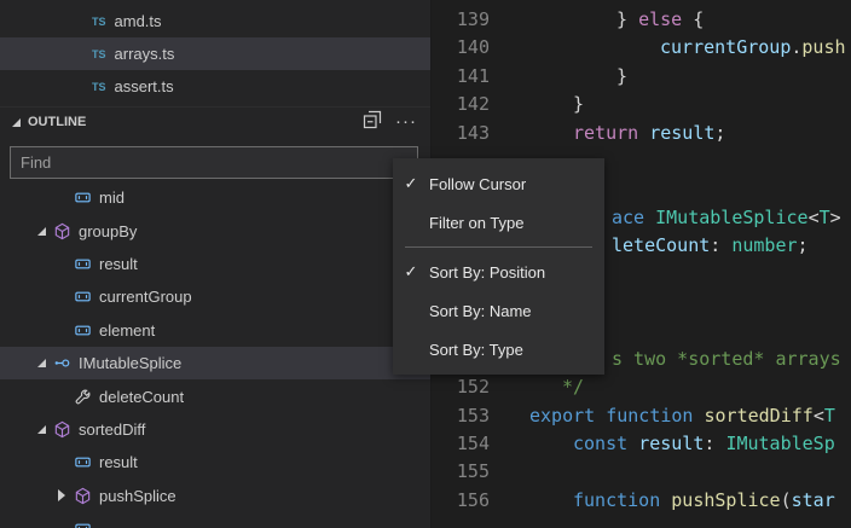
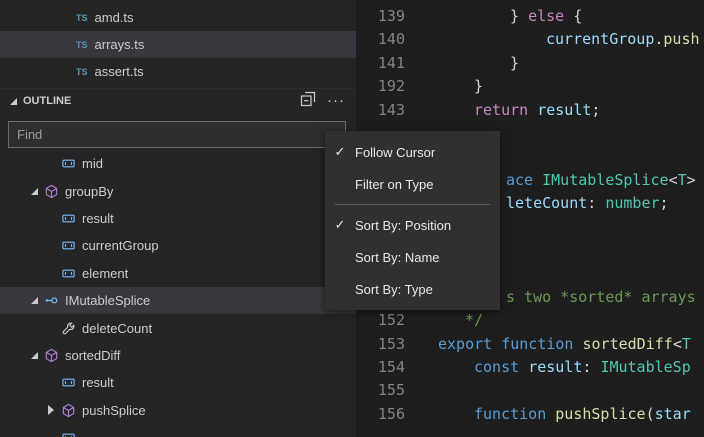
  TS
  amd.ts
  TS
  arrays.ts
  TS
  assert.ts
  OUTLINE
  ···
  Find
  mid
  groupBy
  result
  currentGroup
  element
  IMutableSplice
  deleteCount
  sortedDiff
  result
  pushSplice
  139
  } else {
  140
  currentGroup.push
  141
  }
- 142
+ 192
  }
  143
  return result;
  ace IMutableSplice<T>
  leteCount: number;
  s two *sorted* arrays
  152
  */
  153
  export function sortedDiff<T
  154
  const result: IMutableSp
  155
  156
  function pushSplice(star
  ✓
  Follow Cursor
  Filter on Type
  ✓
  Sort By: Position
  Sort By: Name
  Sort By: Type
